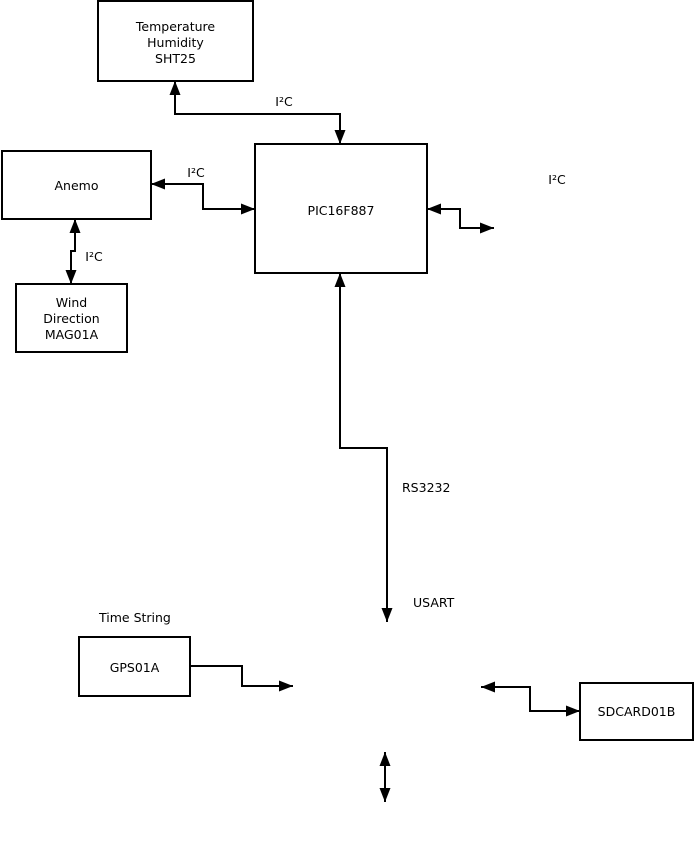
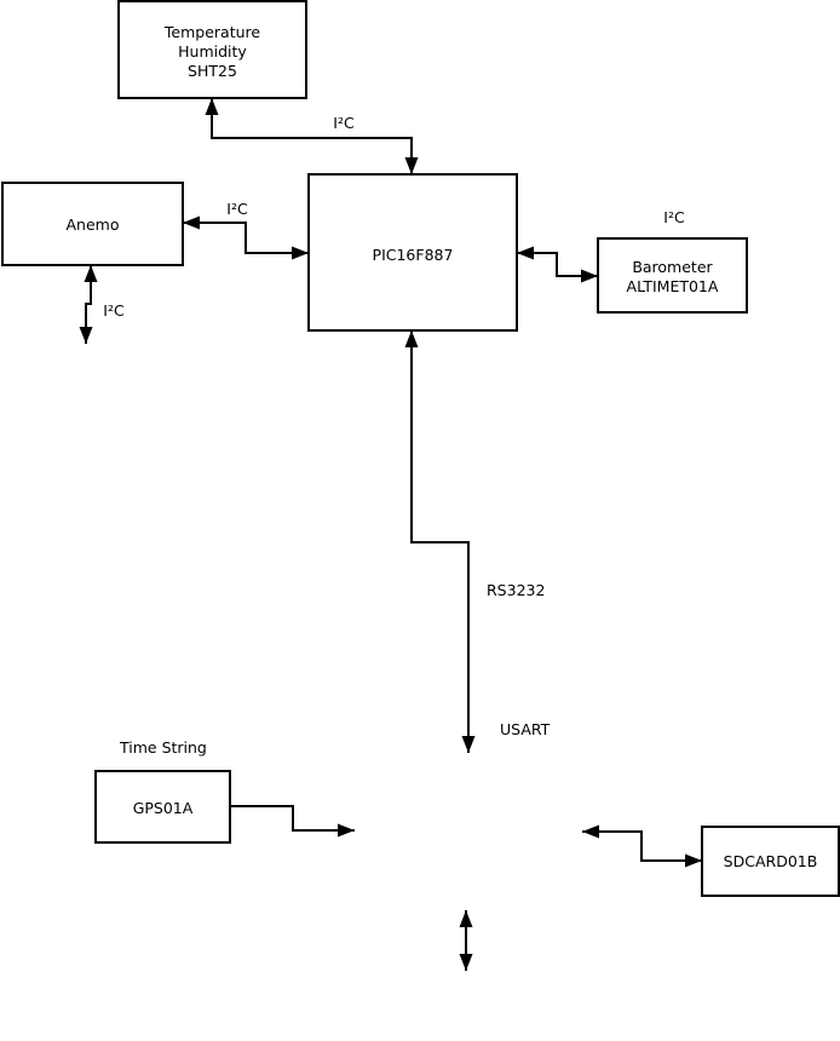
  Temperature
  Humidity
  SHT25
  Anemo
- Wind
- Direction
- MAG01A
  PIC16F887
+ Barometer
+ ALTIMET01A
  GPS01A
  SDCARD01B
  I²C
  I²C
  I²C
  I²C
  RS3232
  USART
  Time String
